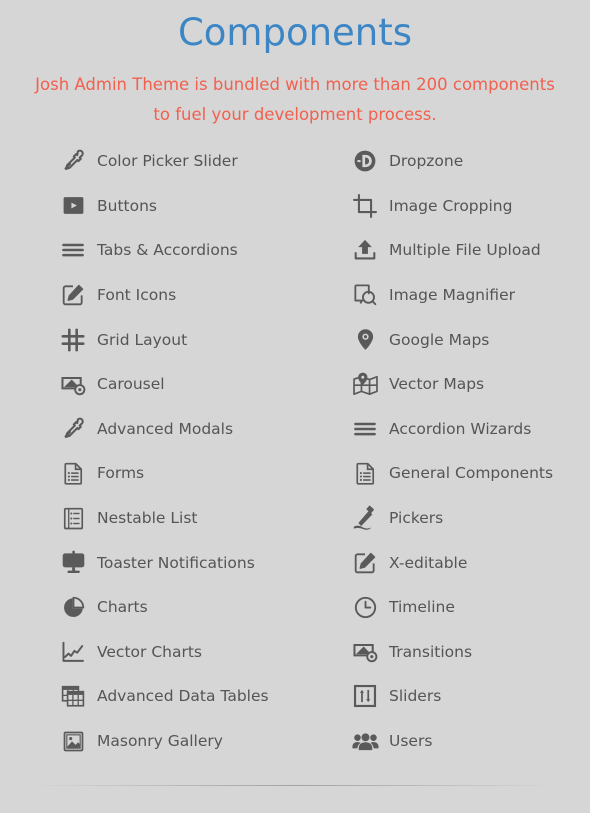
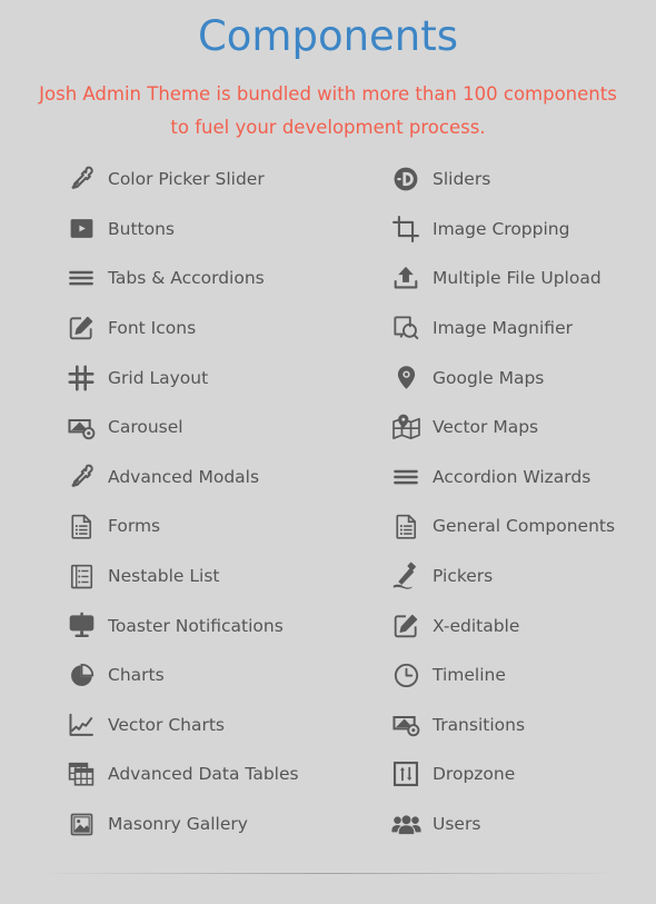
  Components
- Josh Admin Theme is bundled with more than 200 components to fuel your development process.
+ Josh Admin Theme is bundled with more than 100 components to fuel your development process.
  Color Picker Slider
  Buttons
  Tabs & Accordions
  Font Icons
  Grid Layout
  Carousel
  Advanced Modals
  Forms
  Nestable List
  Toaster Notifications
  Charts
  Vector Charts
  Advanced Data Tables
  Masonry Gallery
- Dropzone
+ Sliders
  Image Cropping
  Multiple File Upload
  Image Magnifier
  Google Maps
  Vector Maps
  Accordion Wizards
  General Components
  Pickers
  X-editable
  Timeline
  Transitions
- Sliders
+ Dropzone
  Users
